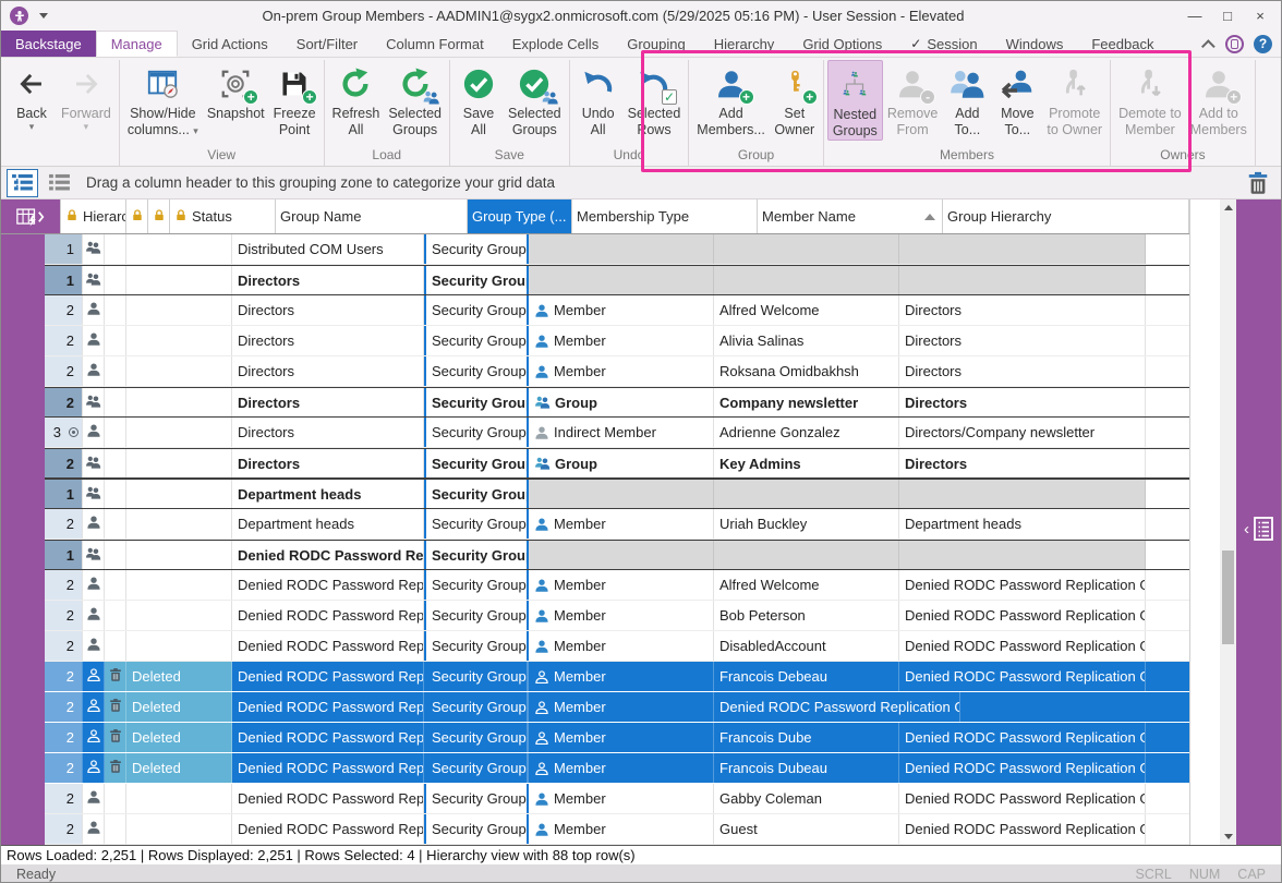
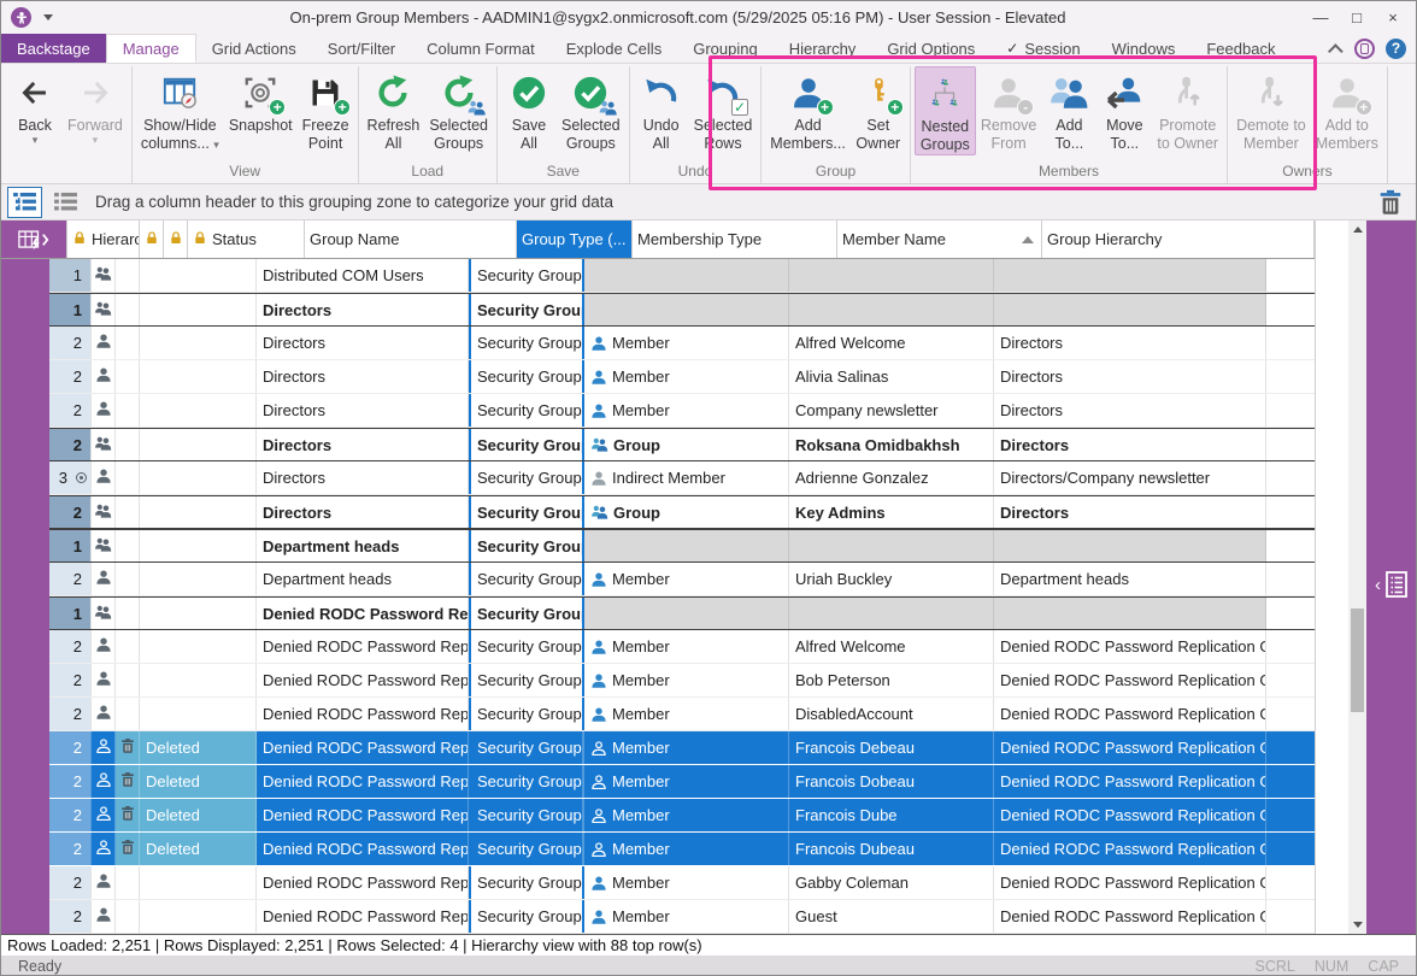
  On-prem Group Members - AADMIN1@sygx2.onmicrosoft.com (5/29/2025 05:16 PM) - User Session - Elevated
  —
  □
  ×
  Backstage
  Manage
  Grid Actions
  Sort/Filter
  Column Format
  Explode Cells
  Grouping
  Hierarchy
  Grid Options
  ✓
  Session
  Windows
  Feedback
  ?
  Back
  ▾
  Forward
  ▾
  Show/Hide
  columns... ▾
  +
  Snapshot
  +
  Freeze
  Point
  View
  Refresh
  All
  Selected
  Groups
  Load
  Save
  All
  Selected
  Groups
  Save
  Undo
  All
  ✓
  Selected
  Rows
  Undo
  +
  Add
  Members...
  +
  Set
  Owner
  Group
  Nested
  Groups
  -
  Remove
  From
  Add
  To...
  Move
  To...
  Promote
  to Owner
  Members
  Demote to
  Member
  +
  Add to
  Members
  Owners
  Drag a column header to this grouping zone to categorize your grid data
  Hierarc
  Status
  Group Name
  Group Type (...
  Membership Type
  Member Name
  Group Hierarchy
  1
  Distributed COM Users
  Security Group
  1
  Directors
  Security Grou
  2
  Directors
  Security Group
  Member
  Alfred Welcome
  Directors
  2
  Directors
  Security Group
  Member
  Alivia Salinas
  Directors
  2
  Directors
  Security Group
  Member
- Roksana Omidbakhsh
+ Company newsletter
  Directors
  2
  Directors
  Security Grou
  Group
- Company newsletter
+ Roksana Omidbakhsh
  Directors
  3
  Directors
  Security Group
  Indirect Member
  Adrienne Gonzalez
  Directors/Company newsletter
  2
  Directors
  Security Grou
  Group
  Key Admins
  Directors
  1
  Department heads
  Security Grou
  2
  Department heads
  Security Group
  Member
  Uriah Buckley
  Department heads
  1
  Security Grou
  2
  Security Group
  Member
  Alfred Welcome
  Denied RODC Password Replication G
  2
  Security Group
  Member
  Bob Peterson
  Denied RODC Password Replication G
  2
  Security Group
  Member
  DisabledAccount
  Denied RODC Password Replication G
  2
  Deleted
  Security Group
  Member
  Francois Debeau
  Denied RODC Password Replication G
  2
  Deleted
  Security Group
  Member
+ Francois Dobeau
  Denied RODC Password Replication G
  2
  Deleted
  Security Group
  Member
  Francois Dube
  Denied RODC Password Replication G
  2
  Deleted
  Security Group
  Member
  Francois Dubeau
  Denied RODC Password Replication G
  2
  Security Group
  Member
  Gabby Coleman
  Denied RODC Password Replication G
  2
  Security Group
  Member
  Guest
  Denied RODC Password Replication G
  ‹
  Rows Loaded: 2,251 | Rows Displayed: 2,251 | Rows Selected: 4 | Hierarchy view with 88 top row(s)
  Ready
  SCRL
  NUM
  CAP
